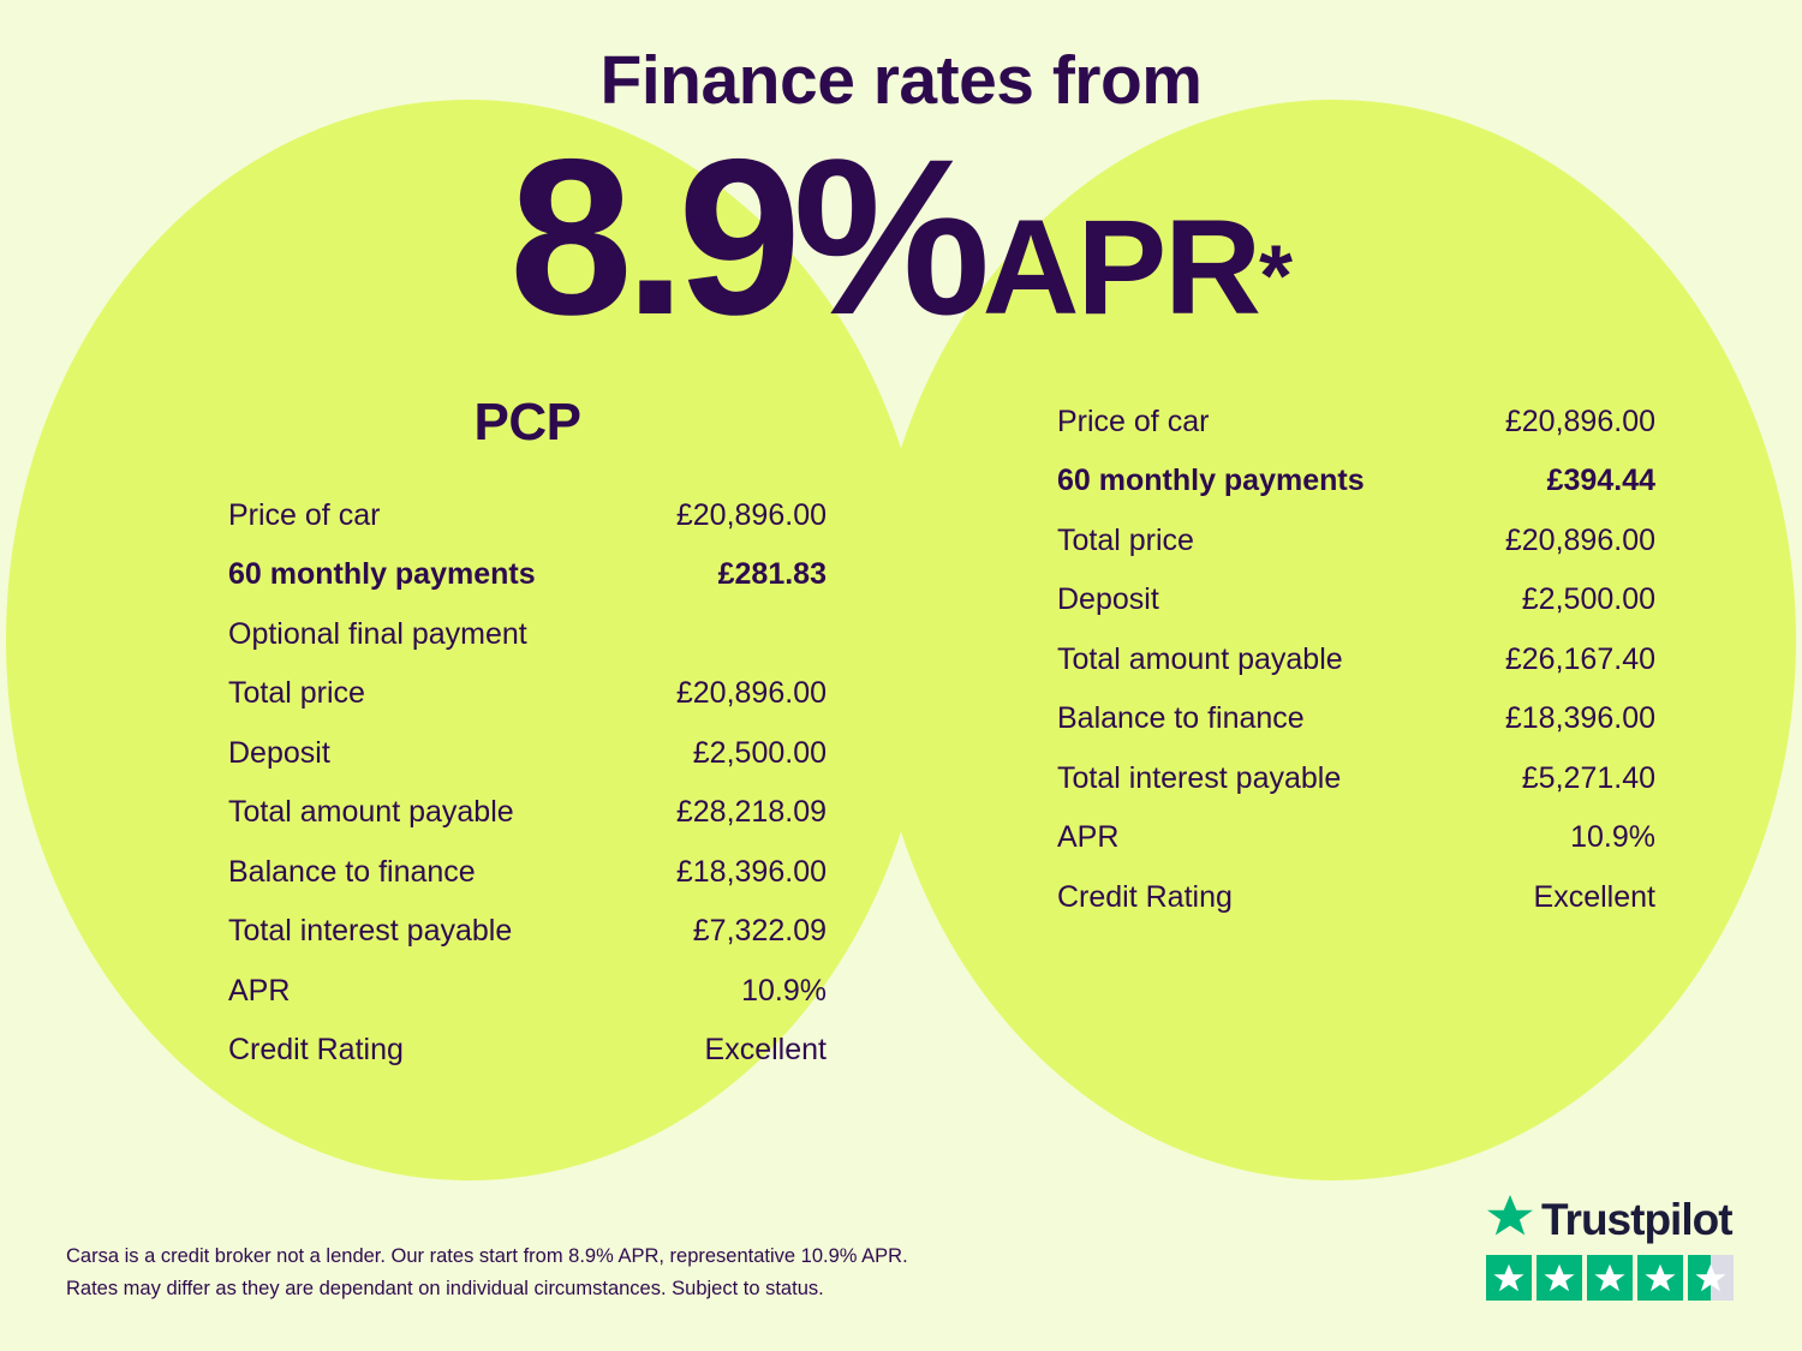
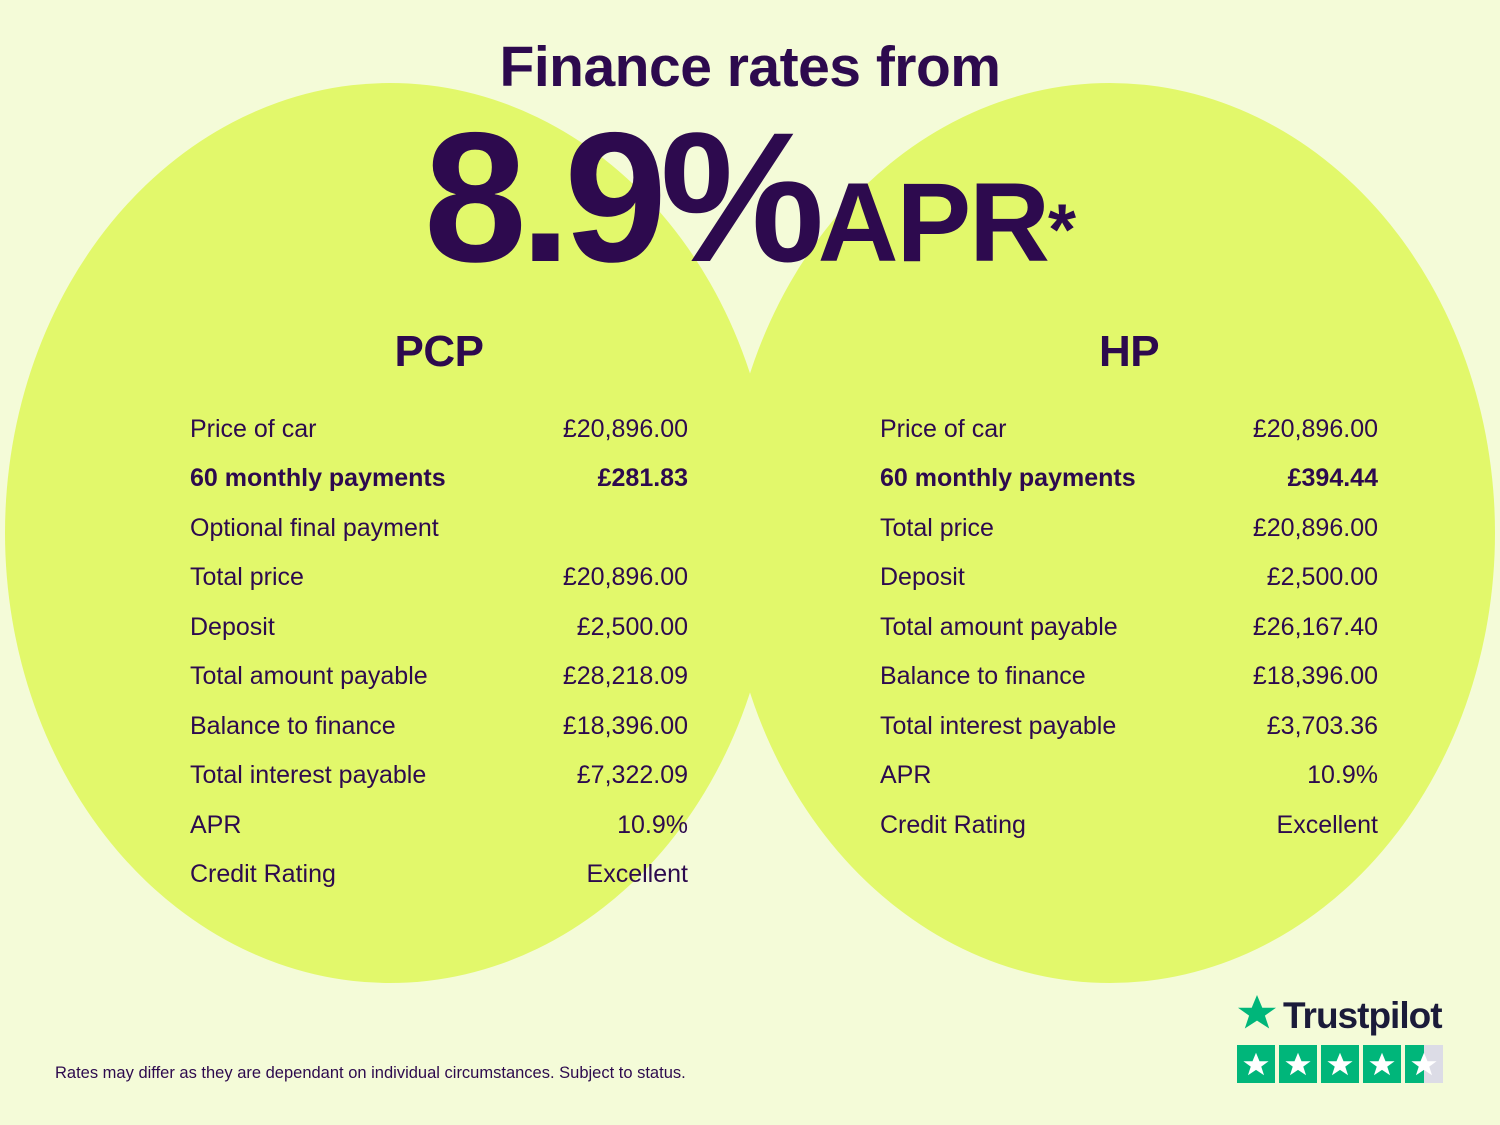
  Finance rates from
  8.9%APR*
  PCP
  Price of car
  £20,896.00
  60 monthly payments
  £281.83
  Optional final payment
  Total price
  £20,896.00
  Deposit
  £2,500.00
  Total amount payable
  £28,218.09
  Balance to finance
  £18,396.00
  Total interest payable
  £7,322.09
  APR
  10.9%
  Credit Rating
  Excellent
+ HP
  Price of car
  £20,896.00
  60 monthly payments
  £394.44
  Total price
  £20,896.00
  Deposit
  £2,500.00
  Total amount payable
  £26,167.40
  Balance to finance
  £18,396.00
  Total interest payable
- £5,271.40
+ £3,703.36
  APR
  10.9%
  Credit Rating
  Excellent
- Carsa is a credit broker not a lender. Our rates start from 8.9% APR, representative 10.9% APR.
  Rates may differ as they are dependant on individual circumstances. Subject to status.
  Trustpilot
